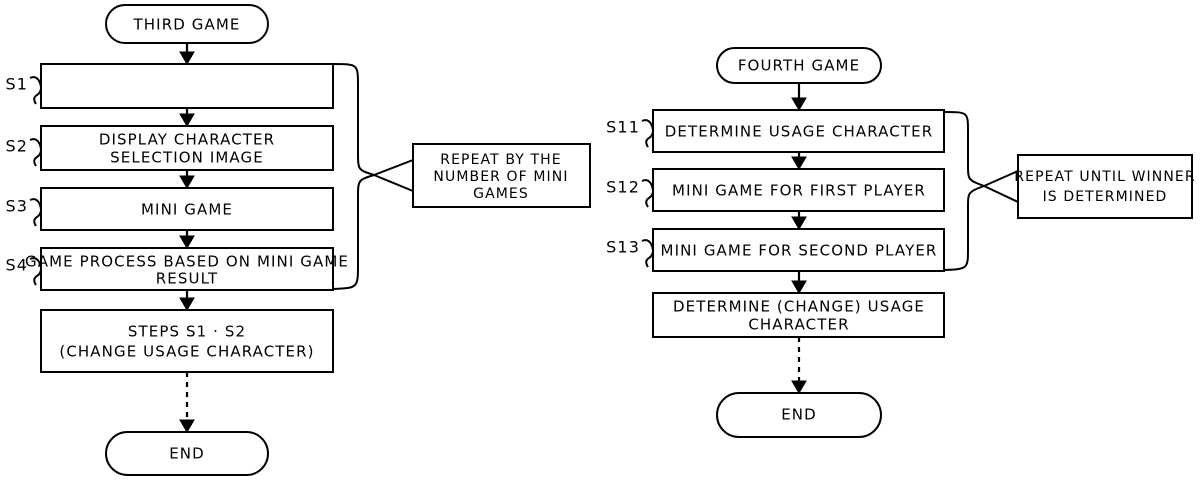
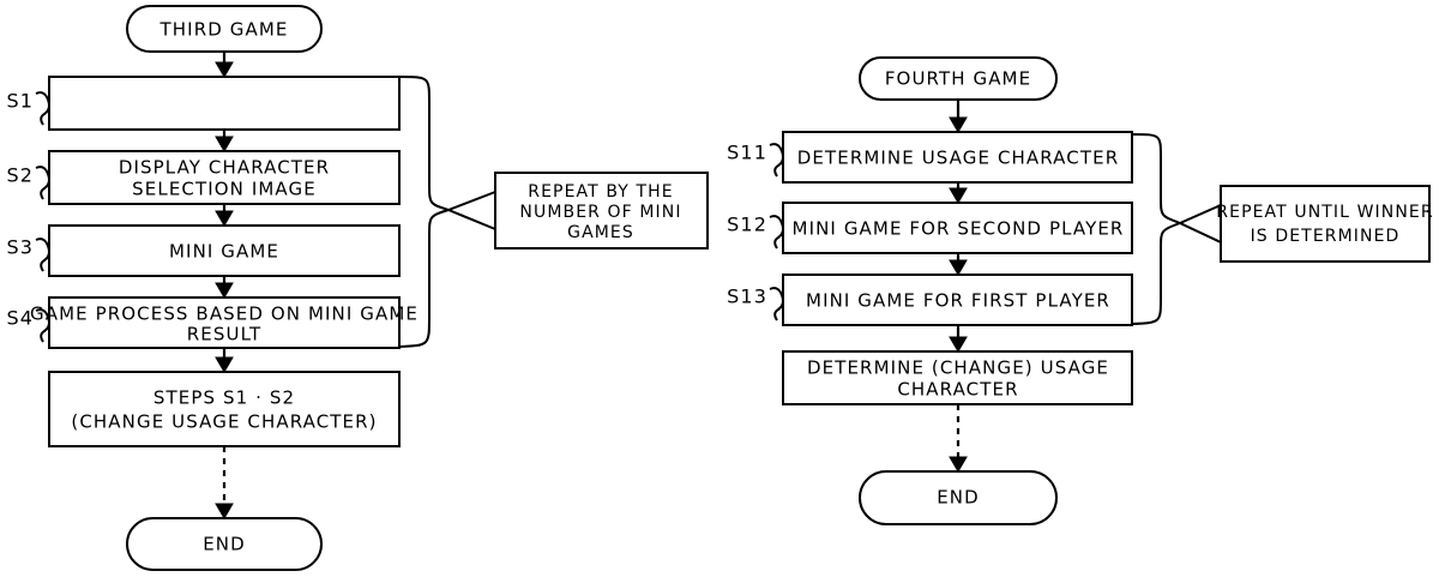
  THIRD GAME
  S1
  DISPLAY CHARACTER
  SELECTION IMAGE
  S2
  MINI GAME
  S3
  GAME PROCESS BASED ON MINI GAME
  RESULT
  S4
  STEPS S1 · S2
  (CHANGE USAGE CHARACTER)
  END
  REPEAT BY THE
  NUMBER OF MINI
  GAMES
  FOURTH GAME
  DETERMINE USAGE CHARACTER
  S11
- MINI GAME FOR FIRST PLAYER
+ MINI GAME FOR SECOND PLAYER
  S12
- MINI GAME FOR SECOND PLAYER
+ MINI GAME FOR FIRST PLAYER
  S13
  DETERMINE (CHANGE) USAGE
  CHARACTER
  END
  REPEAT UNTIL WINNER
  IS DETERMINED
